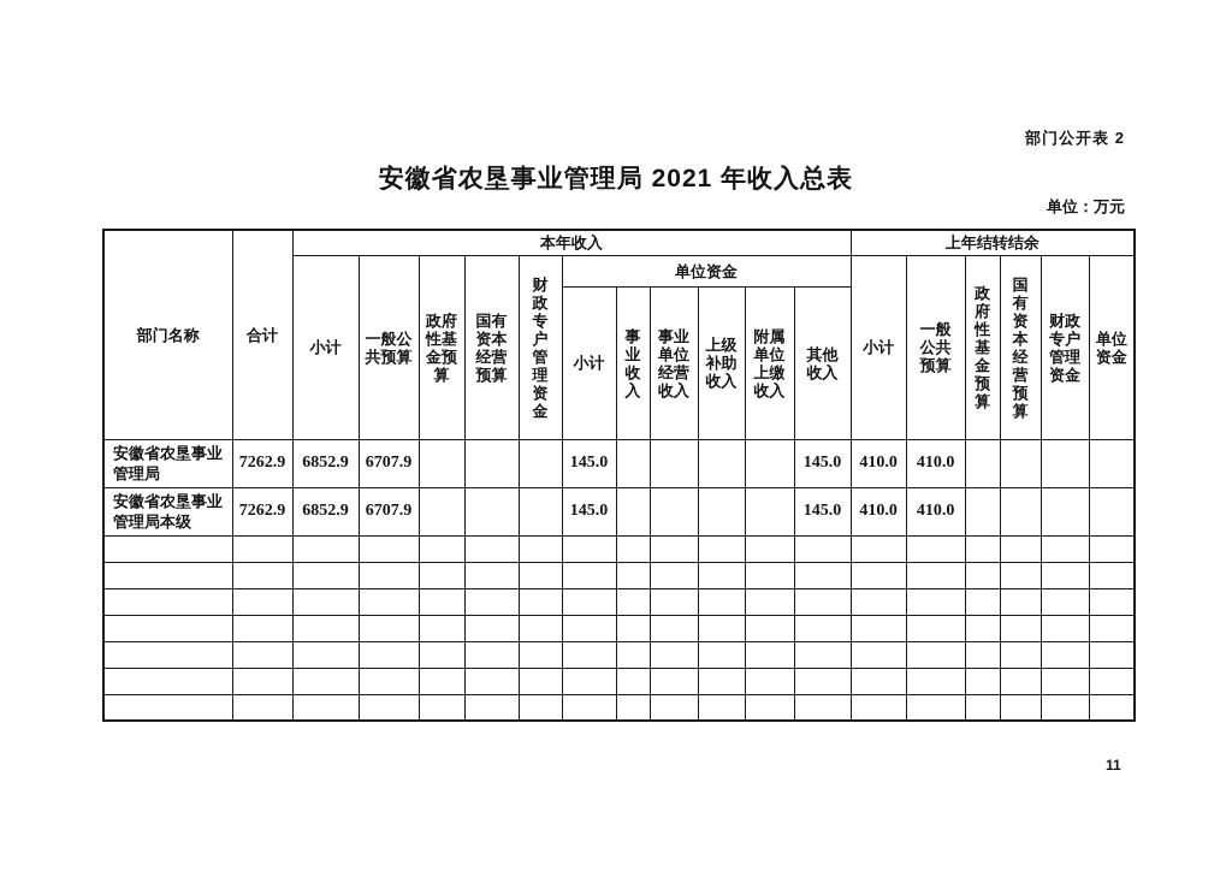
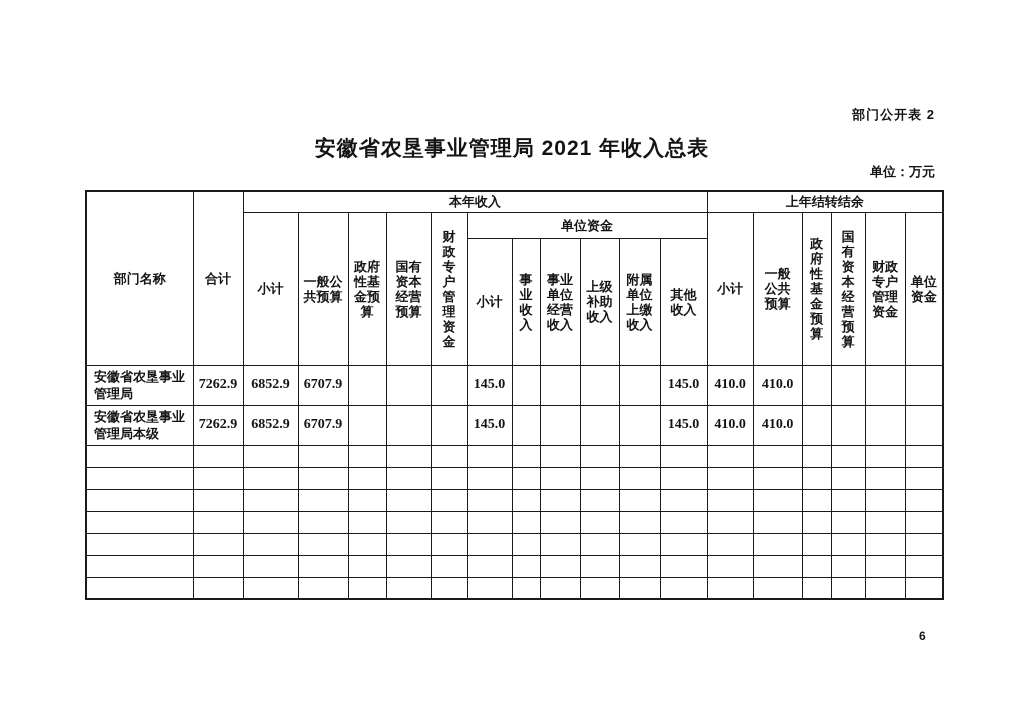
  部门公开表 2
  安徽省农垦事业管理局 2021 年收入总表
  单位：万元
  部门名称	合计	本年收入	上年结转结余
  小计	一般公 共预算	政府 性基 金预 算	国有 资本 经营 预算	财 政 专 户 管 理 资 金	单位资金	小计	一般 公共 预算	政 府 性 基 金 预 算	国 有 资 本 经 营 预 算	财政 专户 管理 资金	单位 资金
  小计	事 业 收 入	事业 单位 经营 收入	上级 补助 收入	附属 单位 上缴 收入	其他 收入
  安徽省农垦事业 管理局	7262.9	6852.9	6707.9				145.0					145.0	410.0	410.0
  安徽省农垦事业 管理局本级	7262.9	6852.9	6707.9				145.0					145.0	410.0	410.0
- 11
+ 6
